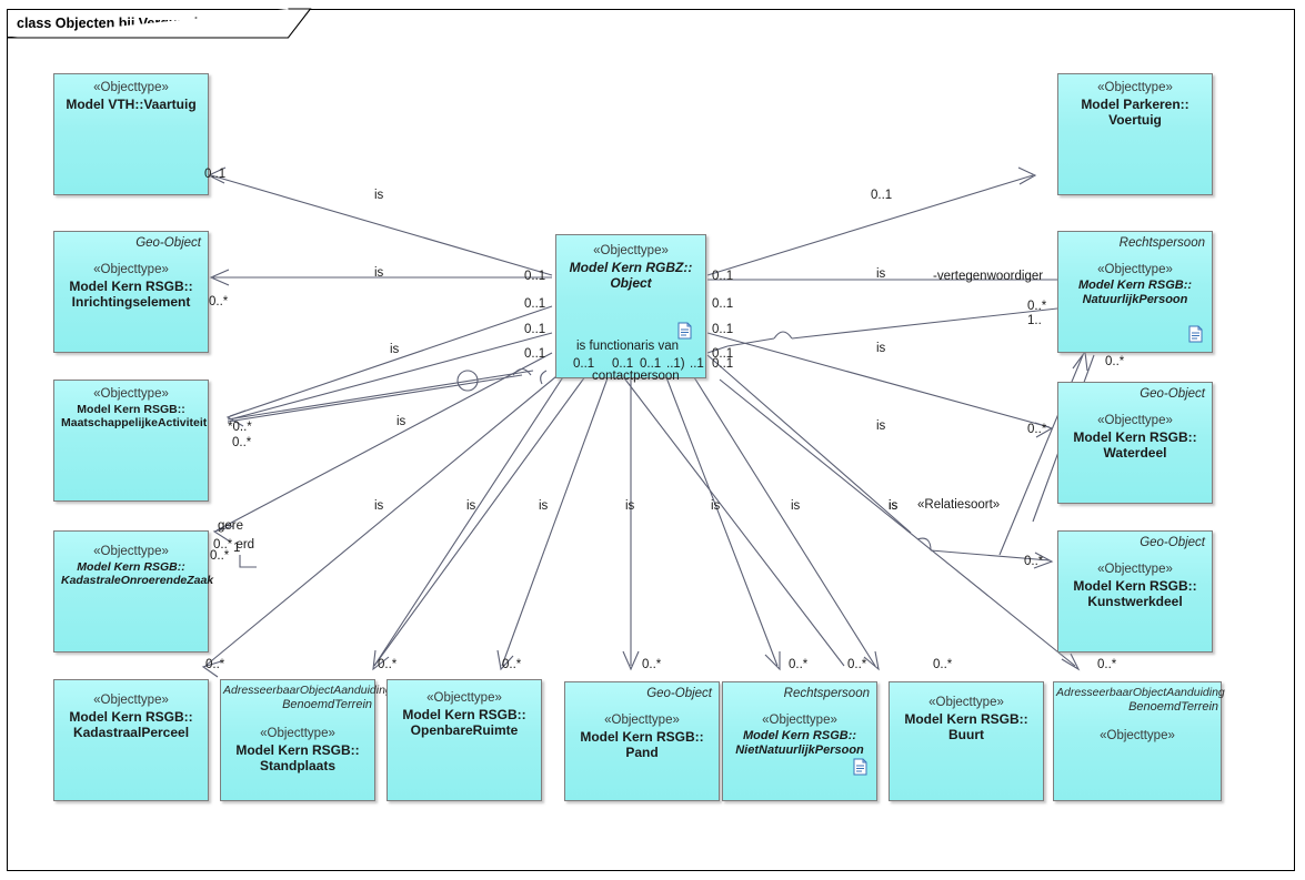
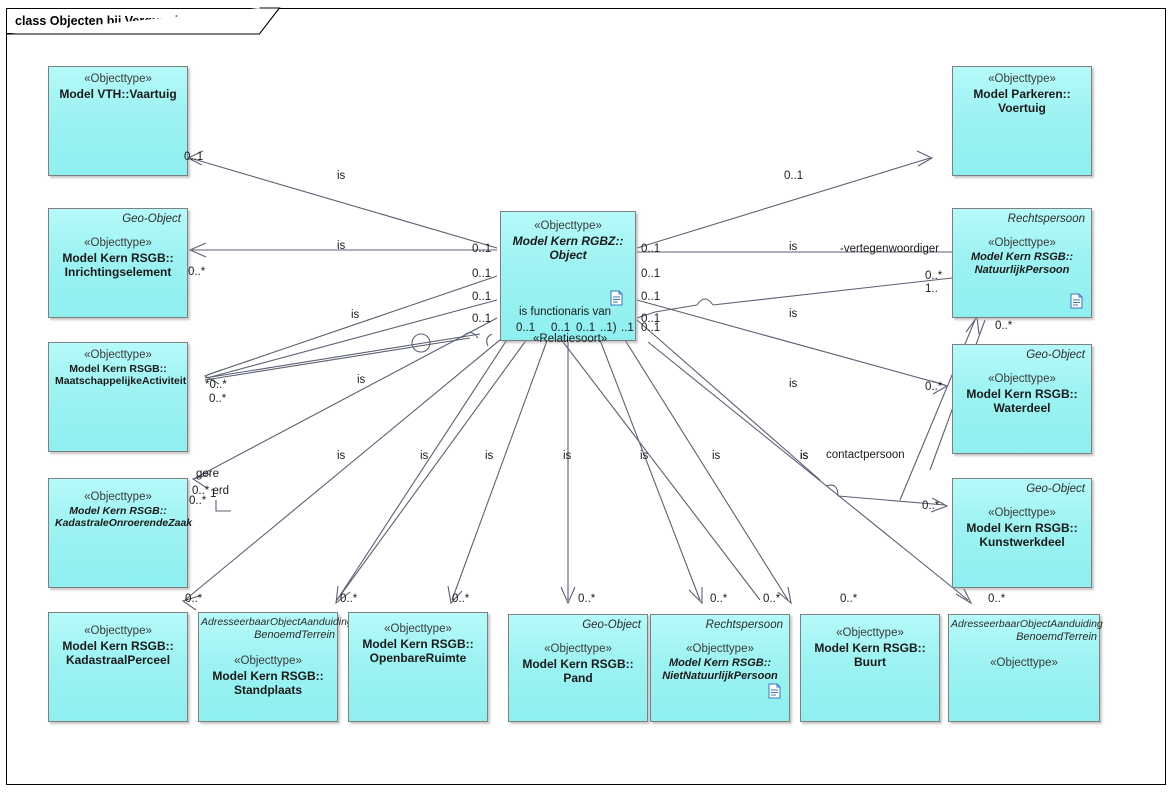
  «Objecttype»
  Model VTH::Vaartuig
  «Objecttype»
  Model Parkeren::
  Voertuig
  Geo-Object
  «Objecttype»
  Model Kern RSGB::
  Inrichtingselement
  Rechtspersoon
  «Objecttype»
  Model Kern RSGB::
  NatuurlijkPersoon
  «Objecttype»
  Model Kern RSGB::
  MaatschappelijkeActivite
  Geo-Object
  «Objecttype»
  Model Kern RSGB::
  Waterdeel
  «Objecttype»
  Model Kern RSGB::
  KadastraleOnroerendeZa
  Geo-Object
  «Objecttype»
  Model Kern RSGB::
  Kunstwerkdeel
  «Objecttype»
  Model Kern RGBZ::
  Object
  «Objecttype»
  Model Kern RSGB::
  KadastraalPerceel
  AdresseerbaarObjectAanduidin
  BenoemdTerrein
  «Objecttype»
  Model Kern RSGB::
  Standplaats
  «Objecttype»
  Model Kern RSGB::
  OpenbareRuimte
  Geo-Object
  «Objecttype»
  Model Kern RSGB::
  Pand
  Rechtspersoon
  «Objecttype»
  Model Kern RSGB::
  NietNatuurlijkPersoon
  «Objecttype»
  Model Kern RSGB::
  Buurt
  AdresseerbaarObjectAanduiding
  BenoemdTerrein
  «Objecttype»
  is
  0..1
  is
  0..1
  is
  0..*
  is
  0..1
  0..1
  0..1
  0..1
  0..1
  0..1
  0..1
  0..1
  is
  -vertegenwoordiger
  0..*
  1..
  is
  0..*
  is
  0..*
  is
  is functionaris van
- contactpersoon
+ «Relatiesoort»
  0..1
  0..1
  0..1
  ..1)
  ..1
  0..1
  *0..*
  0..*
  is
  is
  is
  is
  is
  is
- «Relatiesoort»
+ contactpersoon
  0..*
  gere
  0..* erd
  1
  0..*
  0..*
  0..*
  0..*
  0..*
  0..*
  0..*
  0..*
  0..*
